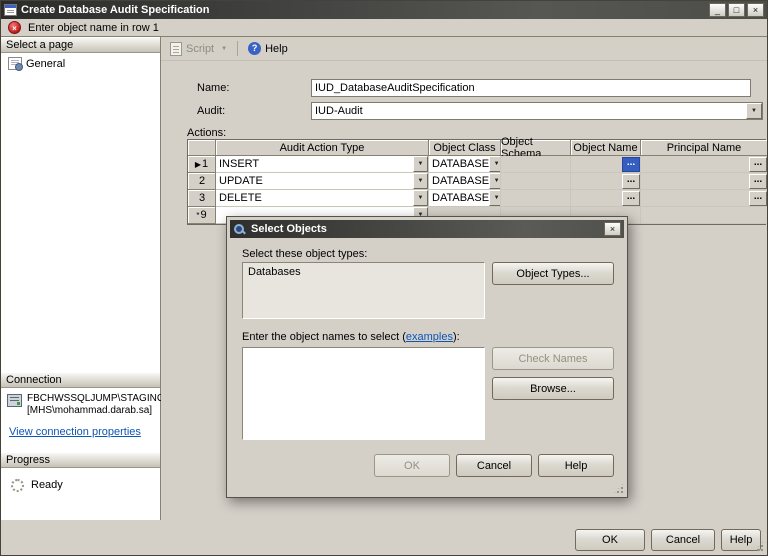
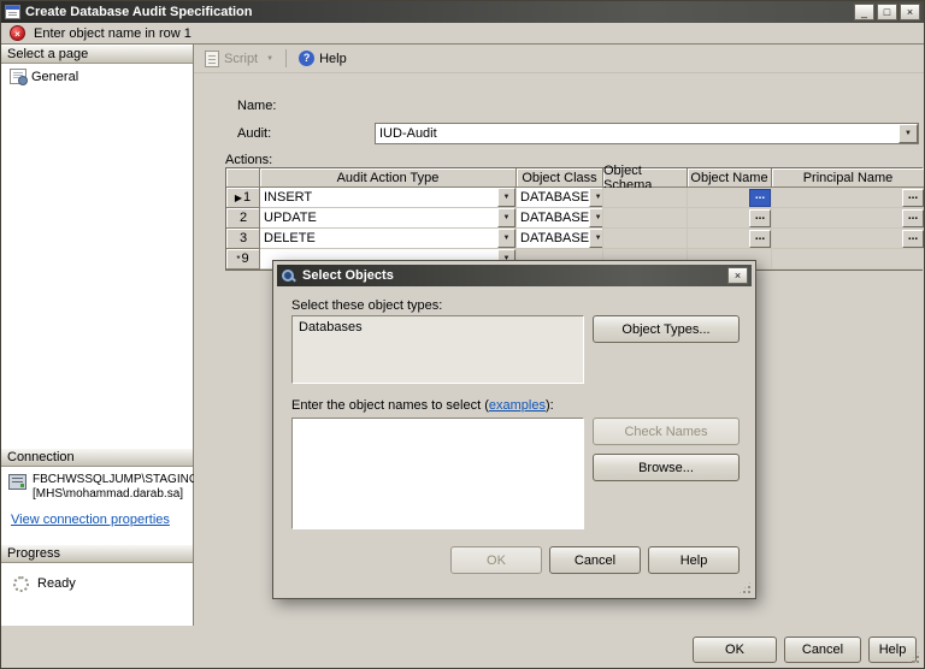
  Create Database Audit Specification
  _
  □
  ×
  ×
  Enter object name in row 1
  Select a page
  General
  Connection
  FBCHWSSQLJUMP\STAGIN
  [MHS\mohammad.darab.sa]
  View connection properties
  Progress
  Ready
  Script
  ?
  Help
  Name:
- IUD_DatabaseAuditSpecification
  Audit:
  IUD-Audit
  Actions:
  Audit Action Type
  Object Class
  Object Schema
  Object Name
  Principal Name
  ▶
  1
  INSERT
  DATABASE
  ...
  ...
  2
  UPDATE
  DATABASE
  ...
  ...
  3
  DELETE
  DATABASE
  ...
  ...
  *
  9
  OK
  Cancel
  Help
  Select Objects
  ×
  Select these object types:
  Databases
  Object Types...
  Enter the object names to select (examples):
  Check Names
  Browse...
  OK
  Cancel
  Help
